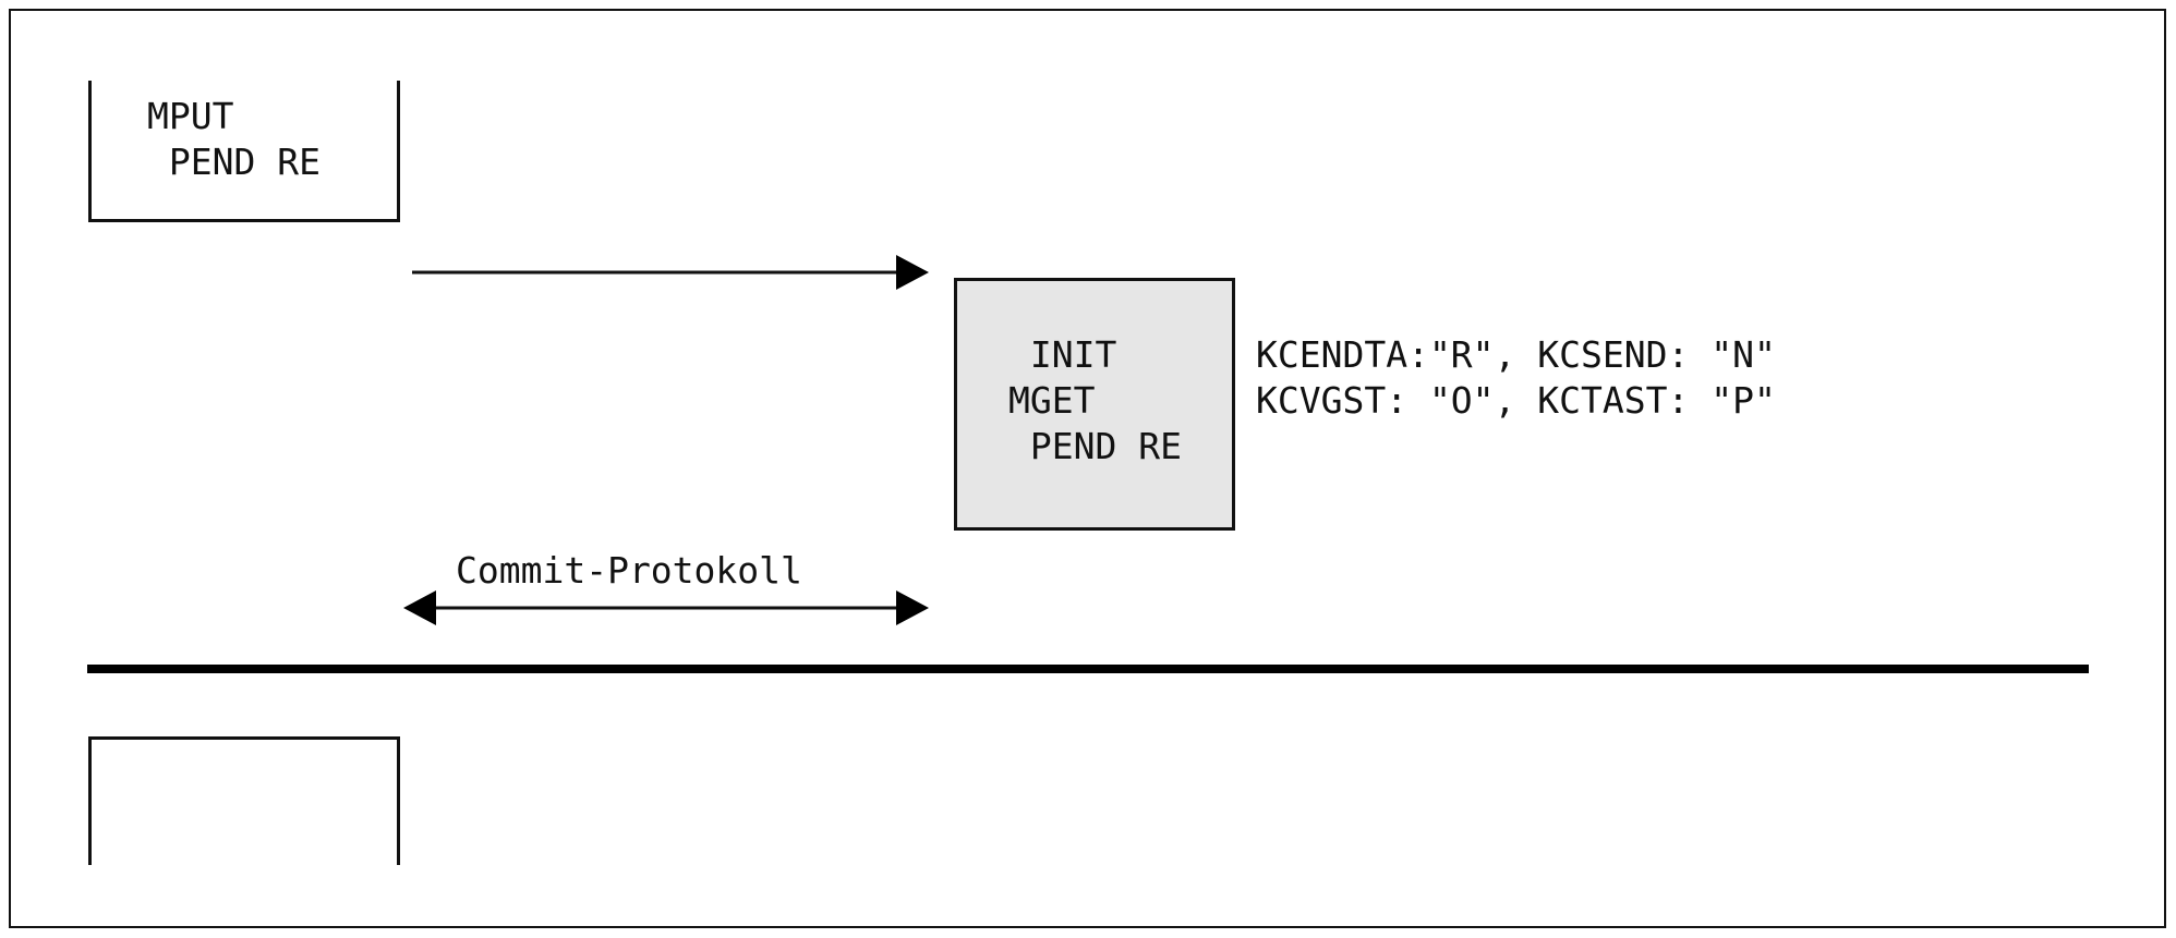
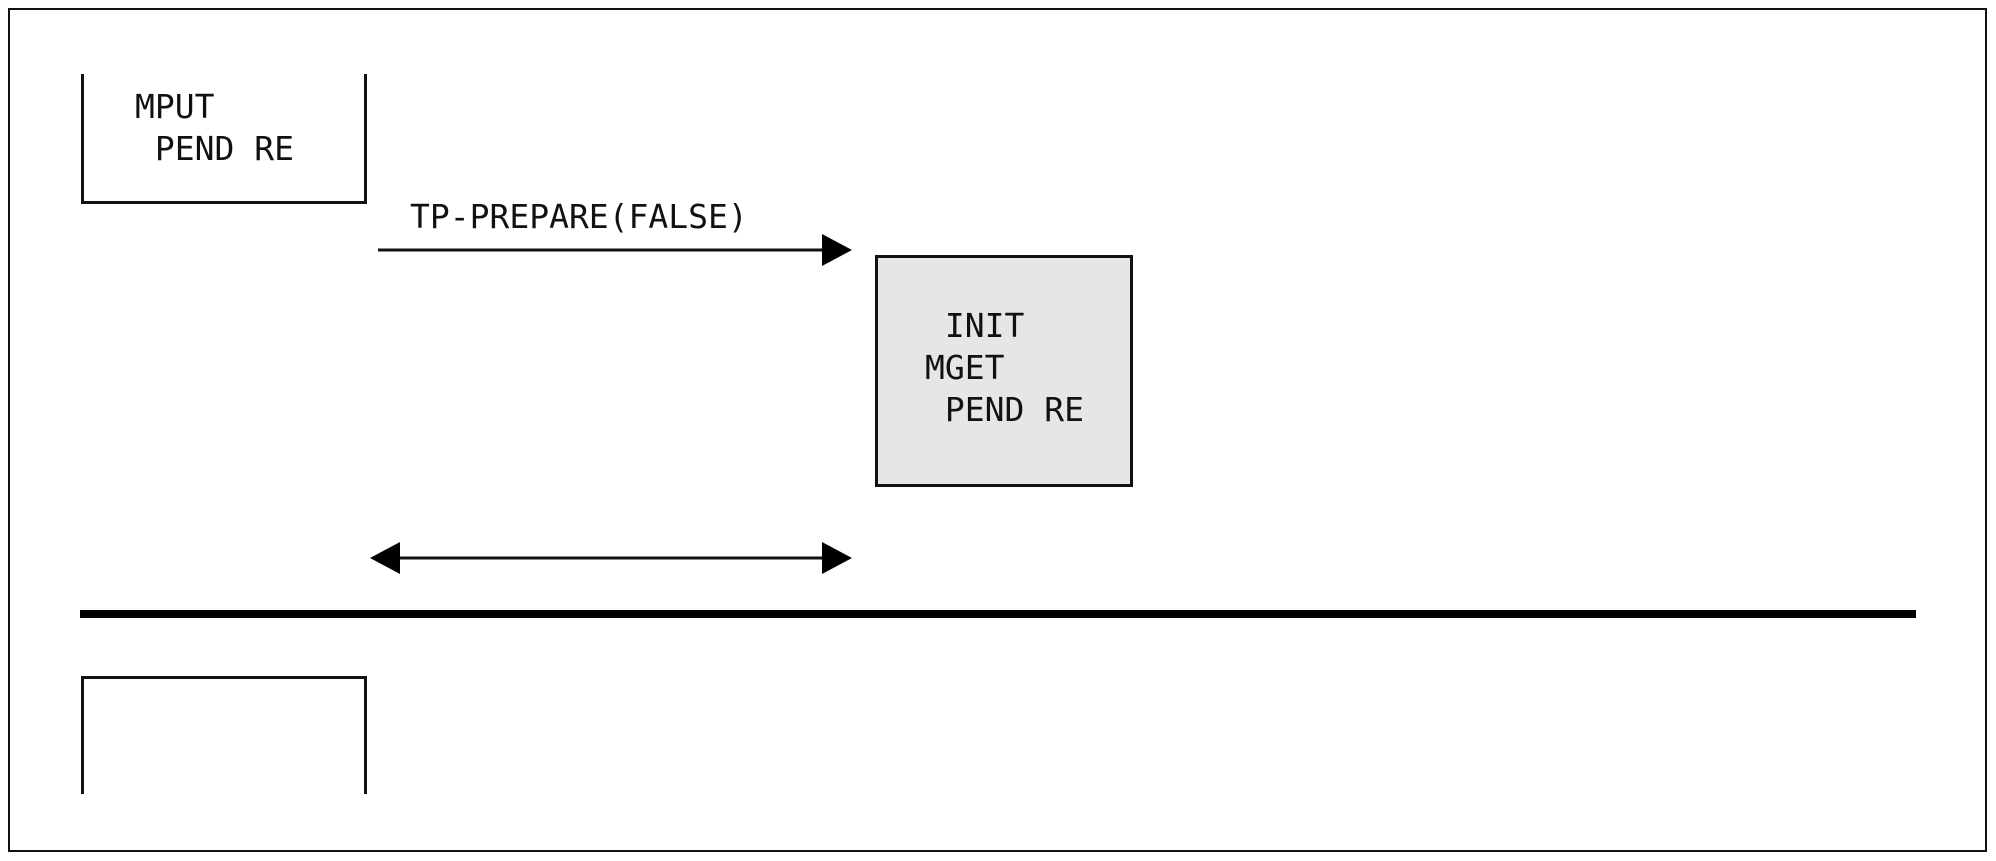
  MPUT
  PEND RE
+ TP-PREPARE(FALSE)
  INIT
  MGET
  PEND RE
- KCENDTA:"R", KCSEND: "N"
- KCVGST: "O", KCTAST: "P"
- Commit-Protokoll
